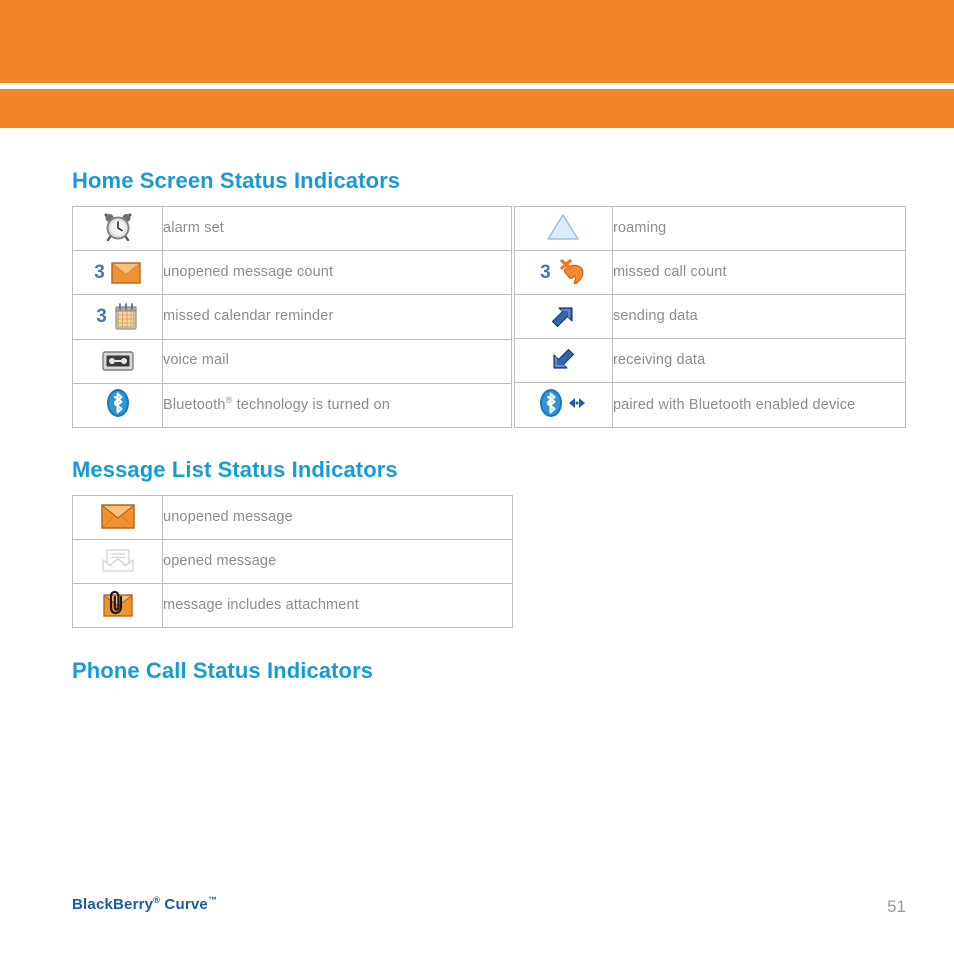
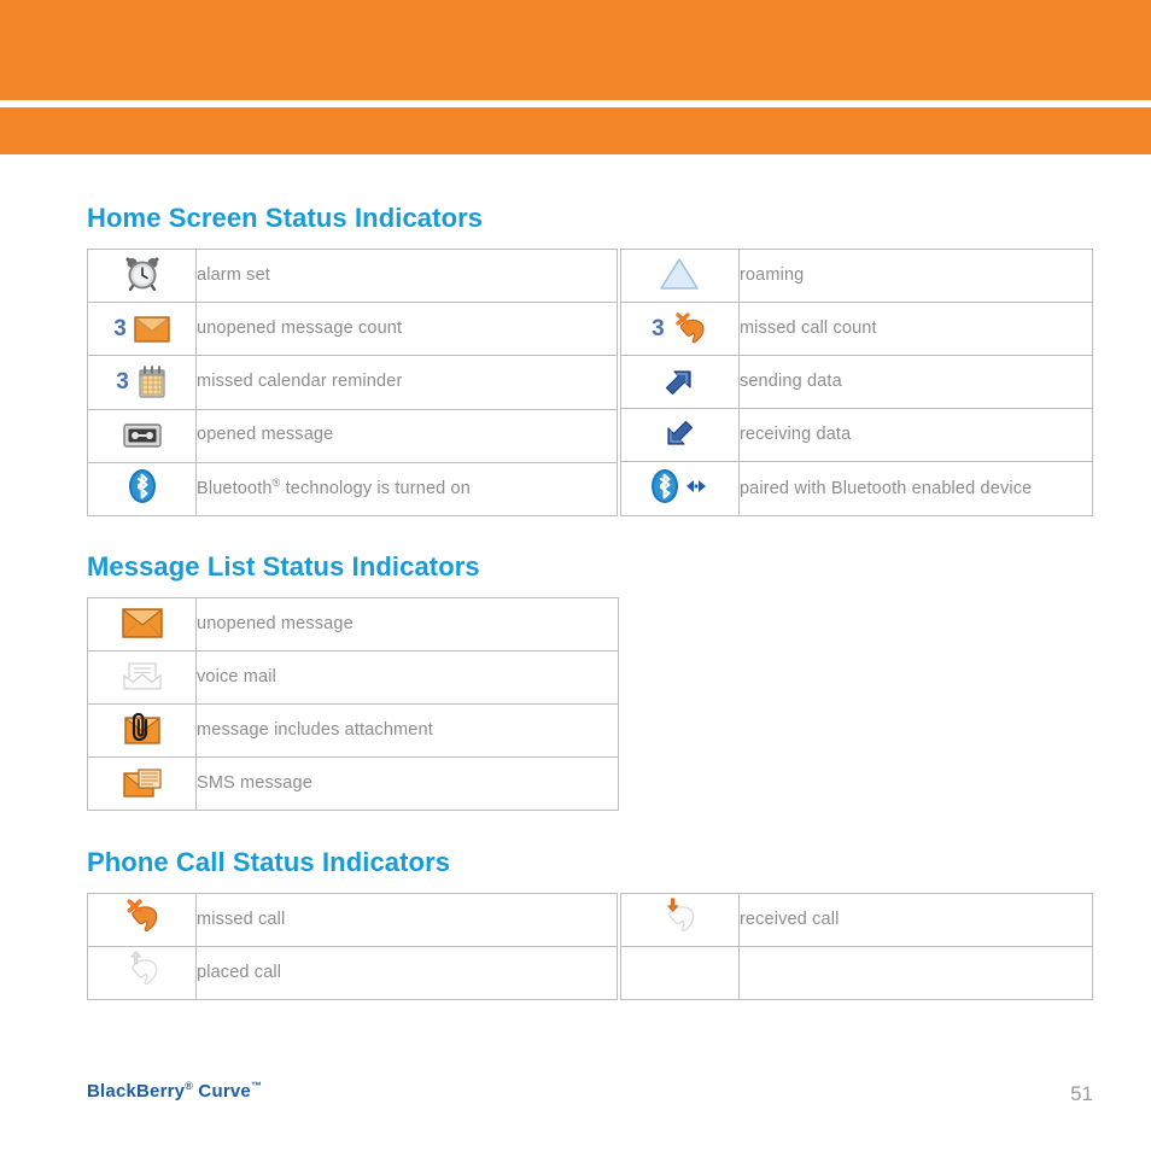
  Home Screen Status Indicators
  	alarm set
  3	unopened message count
  3	missed calendar reminder
- 	voice mail
+ 	opened message
  	Bluetooth® technology is turned on
  	roaming
  3	missed call count
  	sending data
  	receiving data
  	paired with Bluetooth enabled device
  Message List Status Indicators
  	unopened message
- 	opened message
+ 	voice mail
  	message includes attachment
+ 	SMS message
  Phone Call Status Indicators
+ 	missed call
+ 	placed call
+ 	received call
  BlackBerry® Curve™
  51
